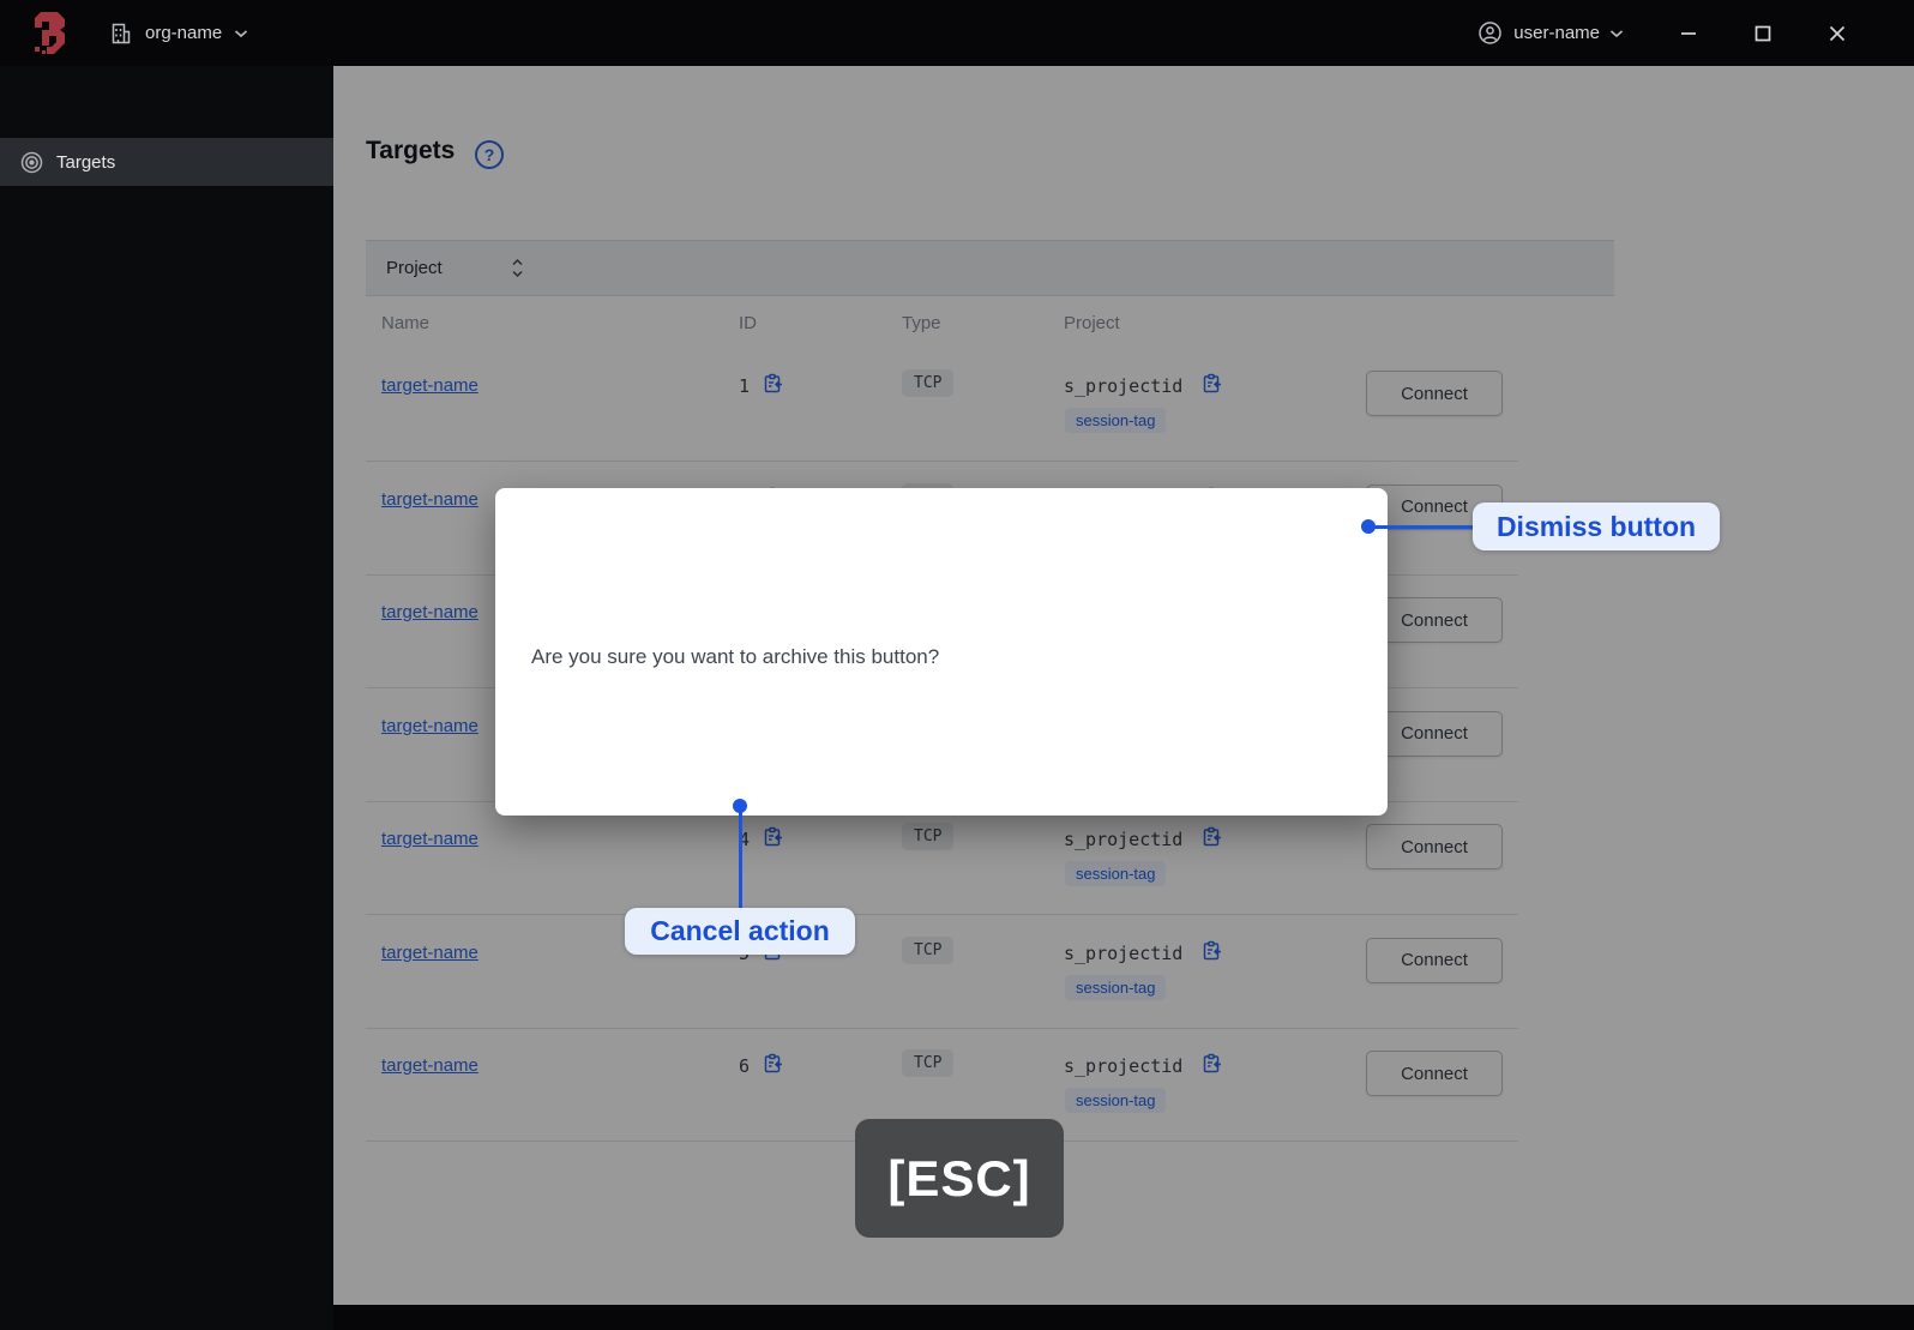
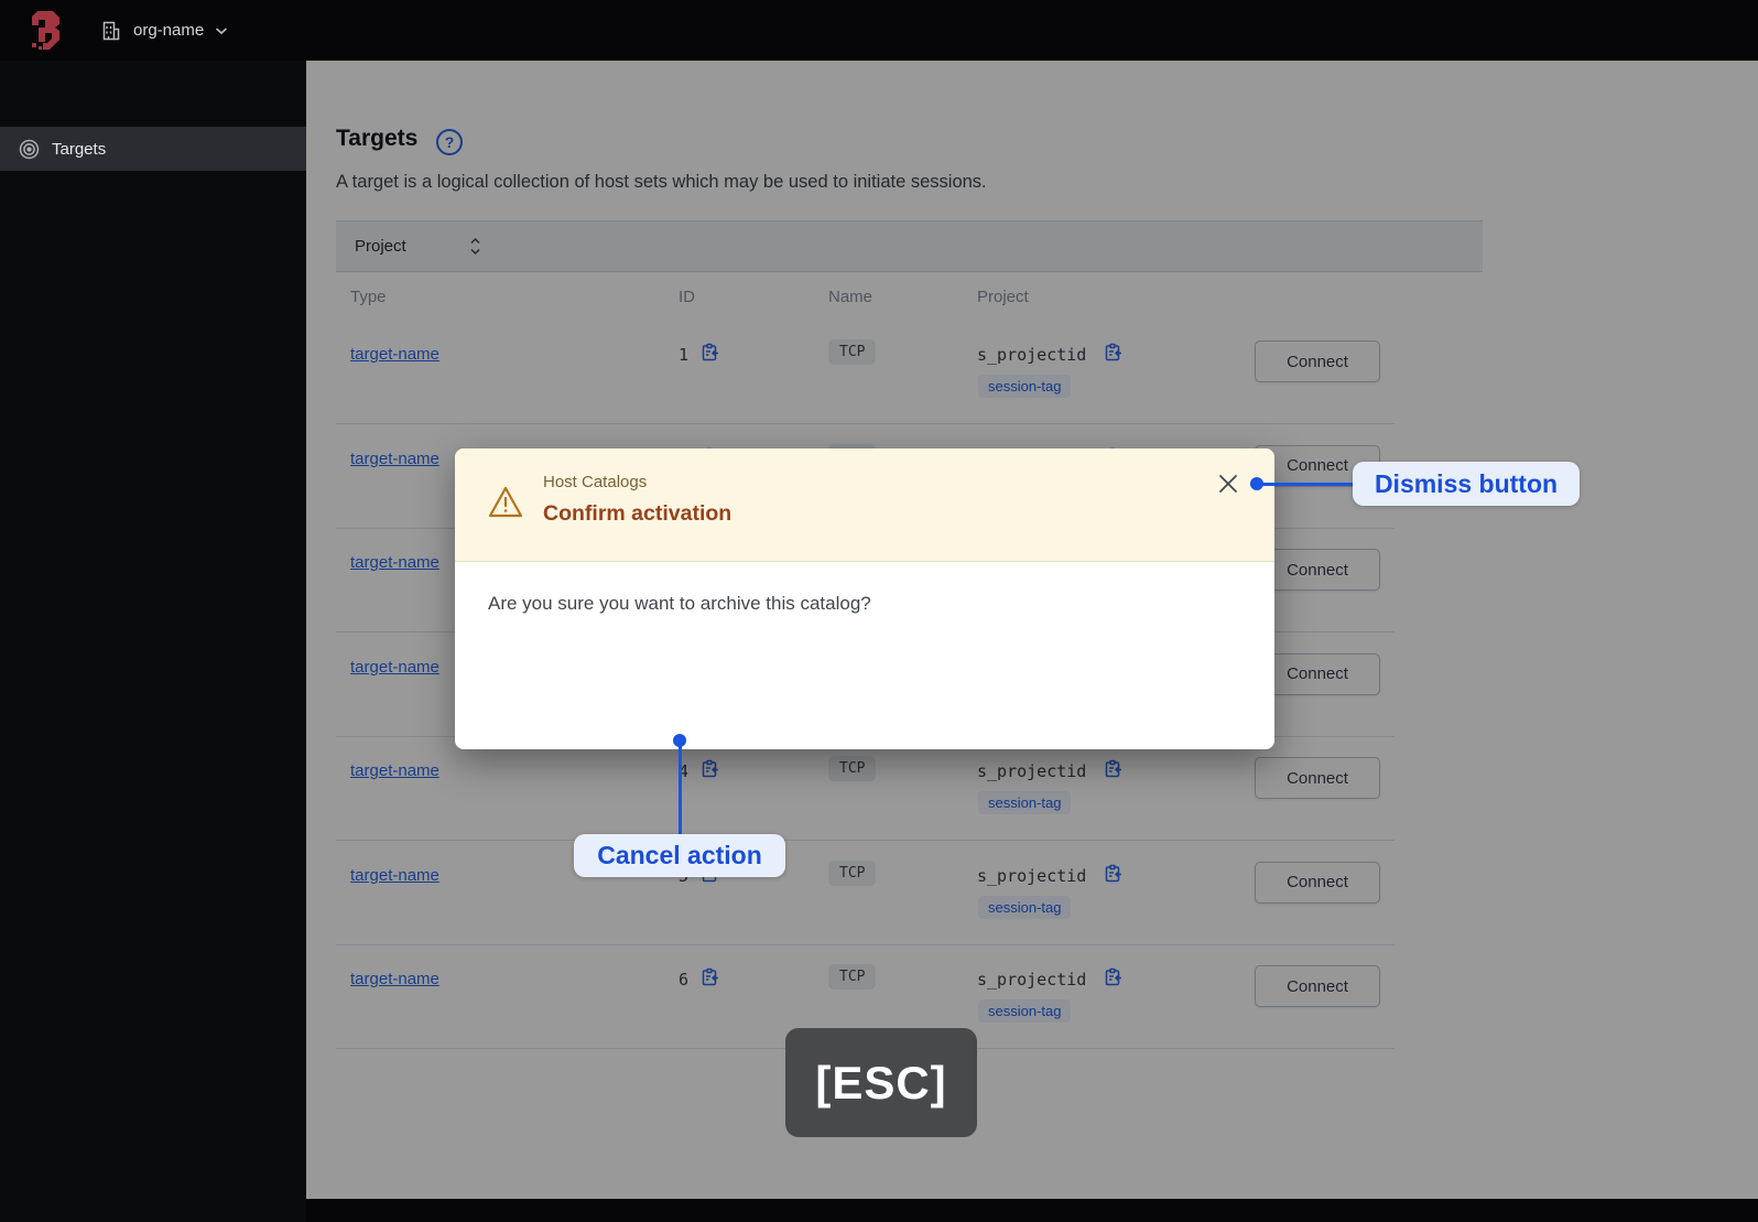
  org-name
- user-name
  Targets
  Targets
  ?
+ A target is a logical collection of host sets which may be used to initiate sessions.
  Project
- Name
+ Type
  ID
- Type
+ Name
  Project
  target-name
  1
  TCP
  s_projectid
  session-tag
  Connect
  target-name
  Connect
  target-name
  Connect
  target-name
  Connect
  target-name
  4
  TCP
  s_projectid
  session-tag
  Connect
  target-name
  TCP
  s_projectid
  session-tag
  Connect
  target-name
  6
  TCP
  s_projectid
  session-tag
  Connect
+ Host Catalogs
+ Confirm activation
- Are you sure you want to archive this button?
+ Are you sure you want to archive this catalog?
  Dismiss button
  Cancel action
  [ESC]
